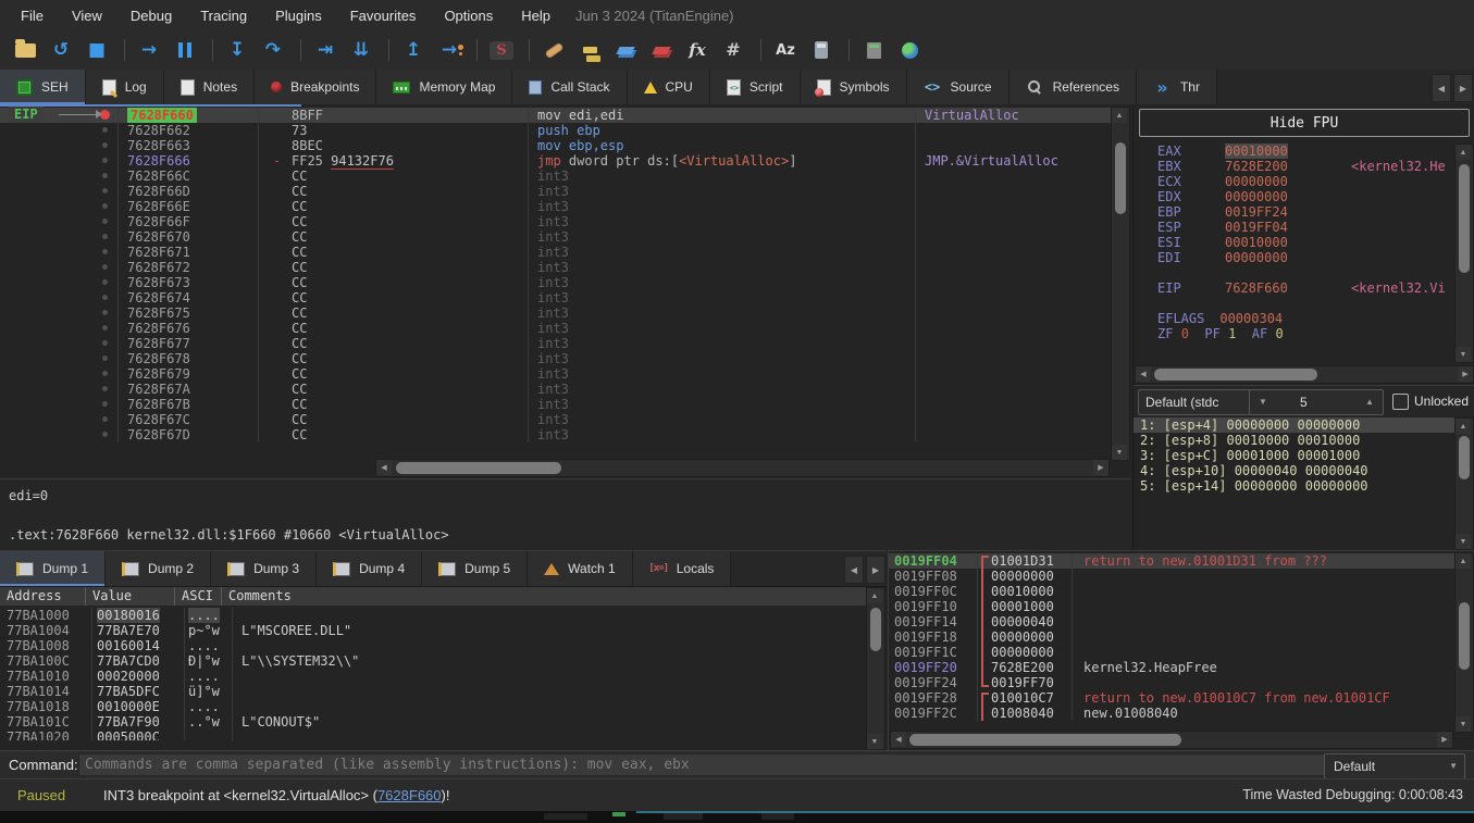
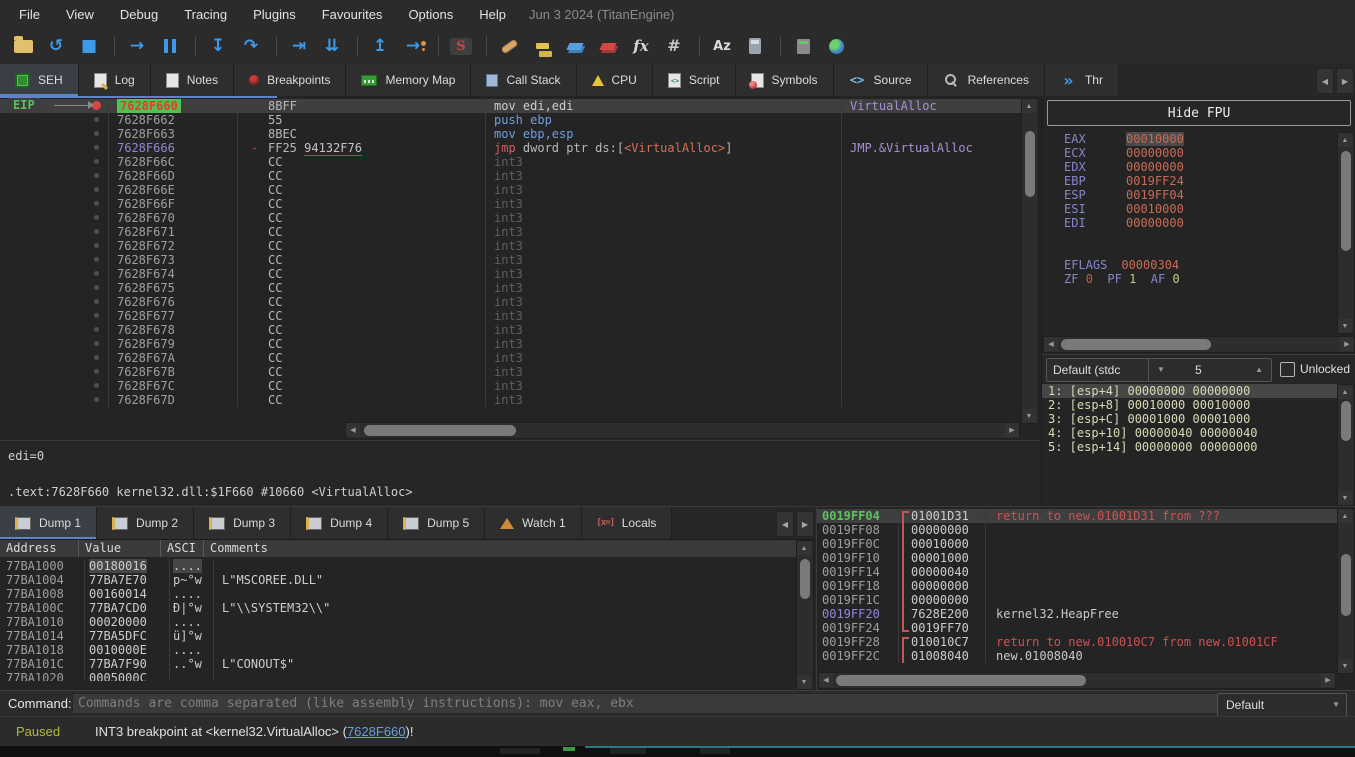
  File
  View
  Debug
  Tracing
  Plugins
  Favourites
  Options
  Help
  Jun 3 2024 (TitanEngine)
  ↺
  ■
  →
  ↧
  ↷
  ⇥
  ⇊
  ↥
  →
  S
  fx
  #
  Az
  SEH
  Log
  Notes
  Breakpoints
  Memory Map
  Call Stack
  CPU
  Script
  Symbols
  <>
  Source
  References
  »
  Thr
  ◀
  ▶
  7628F660
  8BFF
  mov edi,edi
  VirtualAlloc
  7628F662
- 73
+ 55
  push ebp
  7628F663
  8BEC
  mov ebp,esp
  7628F666
  -
  FF25 94132F76
  jmp dword ptr ds:[<VirtualAlloc>]
  JMP.&VirtualAlloc
  7628F66C
  CC
  int3
  7628F66D
  CC
  int3
  7628F66E
  CC
  int3
  7628F66F
  CC
  int3
  7628F670
  CC
  int3
  7628F671
  CC
  int3
  7628F672
  CC
  int3
  7628F673
  CC
  int3
  7628F674
  CC
  int3
  7628F675
  CC
  int3
  7628F676
  CC
  int3
  7628F677
  CC
  int3
  7628F678
  CC
  int3
  7628F679
  CC
  int3
  7628F67A
  CC
  int3
  7628F67B
  CC
  int3
  7628F67C
  CC
  int3
  7628F67D
  CC
  int3
  EIP
  edi=0
  .text:7628F660 kernel32.dll:$1F660 #10660 <VirtualAlloc>
  Hide FPU
  EAX 00010000
- EBX 7628E200
- <kernel32.He
  ECX 00000000
  EDX 00000000
  EBP 0019FF24
  ESP 0019FF04
  ESI 00010000
  EDI 00000000
- EIP 7628F660
- <kernel32.Vi
  EFLAGS 00000304
  ZF 0 PF 1 AF 0
  Default (stdc
  ▼
  5
  ▲
  Unlocked
  1: [esp+4] 00000000 00000000
  2: [esp+8] 00010000 00010000
  3: [esp+C] 00001000 00001000
  4: [esp+10] 00000040 00000040
  5: [esp+14] 00000000 00000000
  Dump 1
  Dump 2
  Dump 3
  Dump 4
  Dump 5
  Watch 1
  [x=]
  Locals
  ◀
  ▶
  Address
  Value
  ASCI
  Comments
  77BA1000
  00180016
  ....
  77BA1004
  77BA7E70
  p~°w
  L"MSCOREE.DLL"
  77BA1008
  00160014
  ....
  77BA100C
  77BA7CD0
  Đ|°w
  L"\\SYSTEM32\\"
  77BA1010
  00020000
  ....
  77BA1014
  77BA5DFC
  ü]°w
  77BA1018
  0010000E
  ....
  77BA101C
  77BA7F90
  ..°w
  L"CONOUT$"
  77BA1020
  0005000C
  0019FF04
  01001D31
  return to new.01001D31 from ???
  0019FF08
  00000000
  0019FF0C
  00010000
  0019FF10
  00001000
  0019FF14
  00000040
  0019FF18
  00000000
  0019FF1C
  00000000
  0019FF20
  7628E200
  kernel32.HeapFree
  0019FF24
  0019FF70
  0019FF28
  010010C7
  return to new.010010C7 from new.01001CF
  0019FF2C
  01008040
  new.01008040
  Command:
  Commands are comma separated (like assembly instructions): mov eax, ebx
  Default
  ▼
  Paused
  INT3 breakpoint at <kernel32.VirtualAlloc> (7628F660)!
- Time Wasted Debugging: 0:00:08:43
